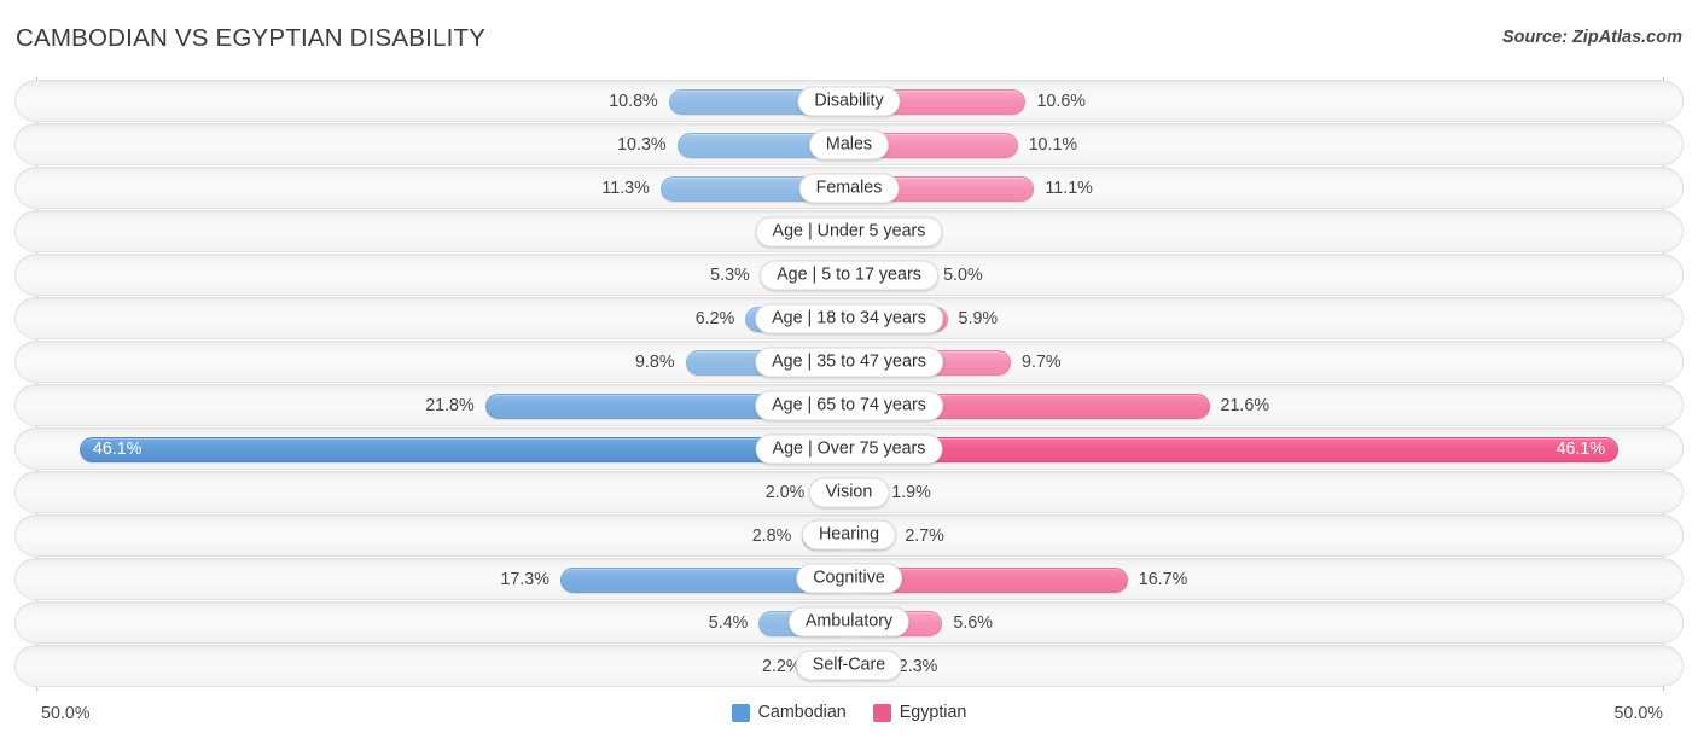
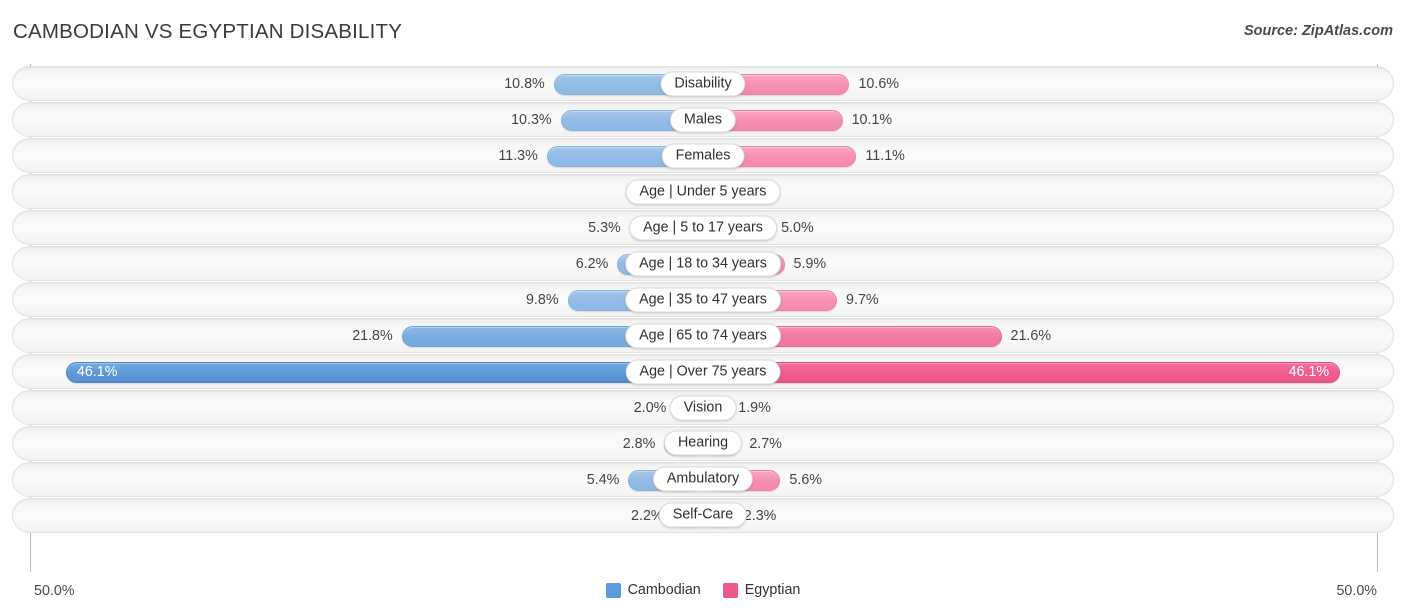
  CAMBODIAN VS EGYPTIAN DISABILITY
  Source: ZipAtlas.com
  10.8%
  10.6%
  Disability
  10.3%
  10.1%
  Males
  11.3%
  11.1%
  Females
  Age | Under 5 years
  5.3%
  5.0%
  Age | 5 to 17 years
  6.2%
  5.9%
  Age | 18 to 34 years
  9.8%
  9.7%
  Age | 35 to 47 years
  21.8%
  21.6%
  Age | 65 to 74 years
  46.1%
  46.1%
  Age | Over 75 years
  2.0%
  1.9%
  Vision
  2.8%
  2.7%
  Hearing
- 17.3%
- 16.7%
- Cognitive
  5.4%
  5.6%
  Ambulatory
  2.2%
  2.3%
  Self-Care
  50.0%
  50.0%
  Cambodian
  Egyptian
